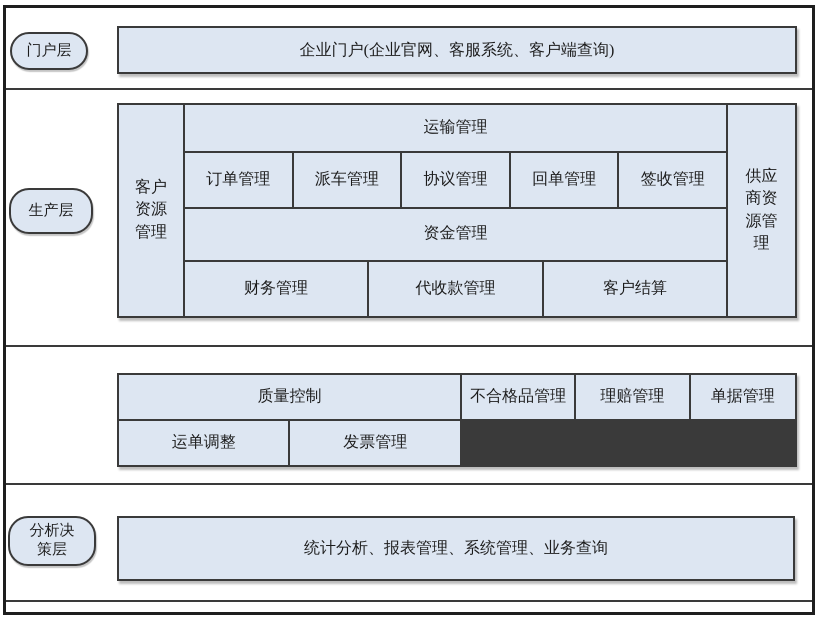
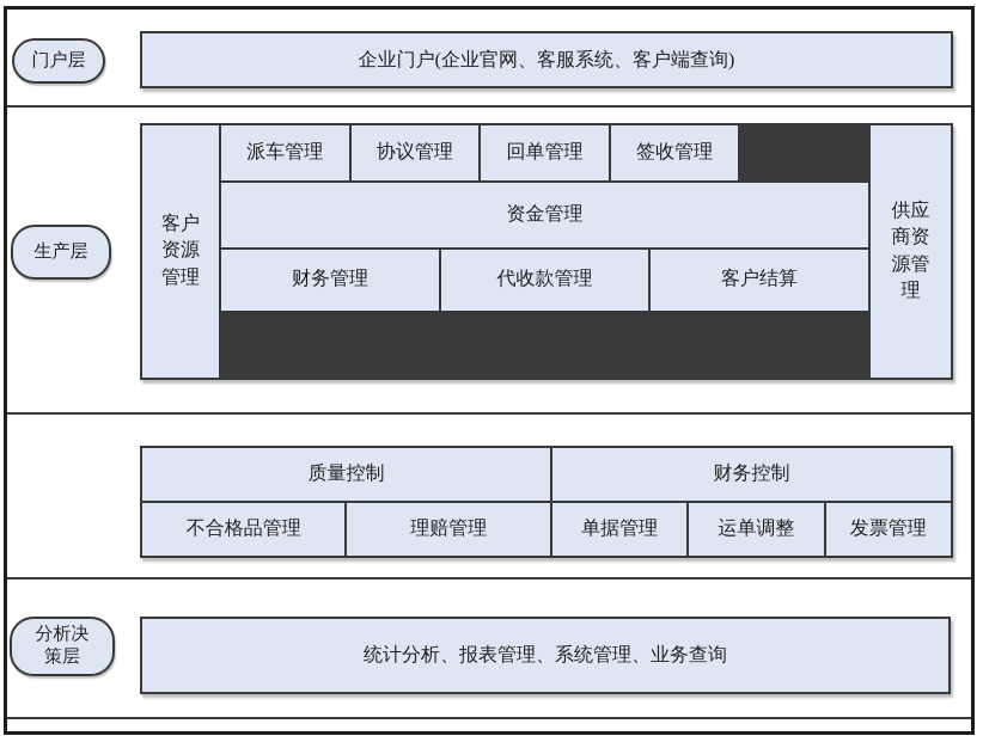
  门户层
  企业门户(企业官网、客服系统、客户端查询)
  生产层
  客户资源管理
- 运输管理
- 订单管理
  派车管理
  协议管理
  回单管理
  签收管理
  资金管理
  财务管理
  代收款管理
  客户结算
  供应商资源管理
  质量控制
+ 财务控制
  不合格品管理
  理赔管理
  单据管理
  运单调整
  发票管理
  分析决策层
  统计分析、报表管理、系统管理、业务查询
